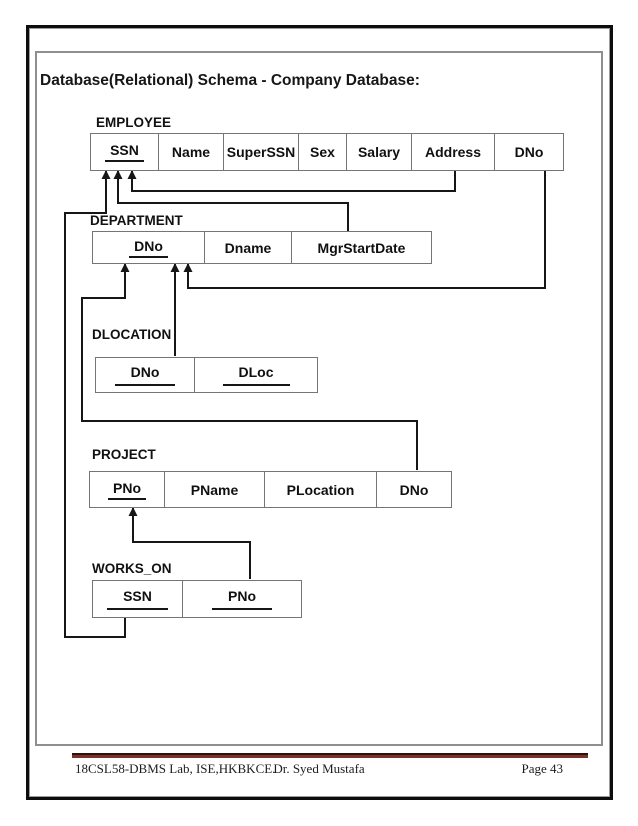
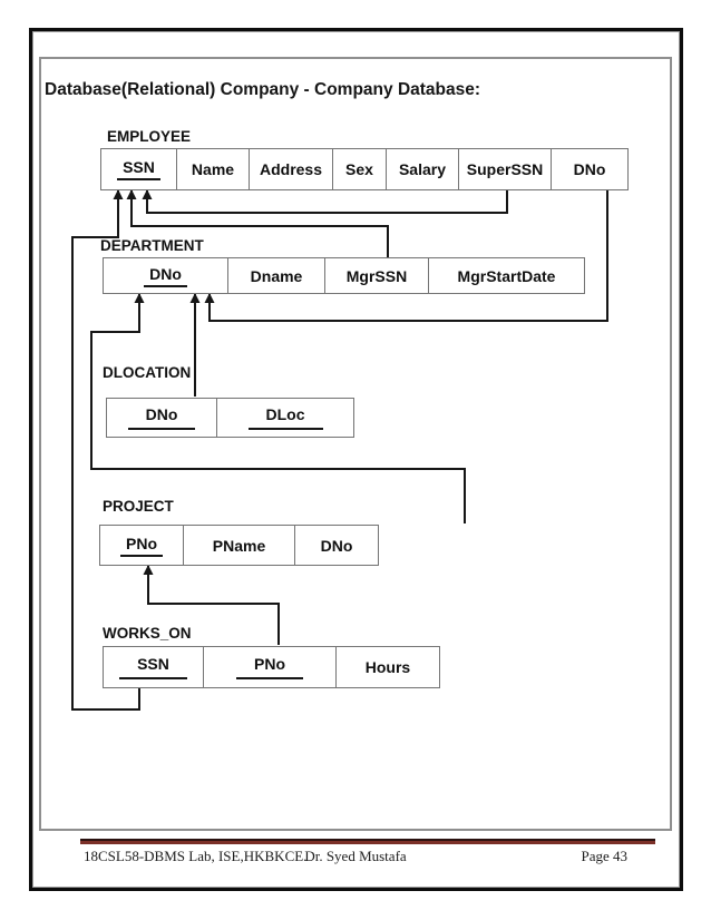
- Database(Relational) Schema - Company Database:
+ Database(Relational) Company - Company Database:
  EMPLOYEE
  SSN
  Name
- SuperSSN
+ Address
  Sex
  Salary
- Address
+ SuperSSN
  DNo
  DEPARTMENT
  DNo
  Dname
+ MgrSSN
  MgrStartDate
  DLOCATION
  DNo
  DLoc
  PROJECT
  PNo
  PName
- PLocation
  DNo
  WORKS_ON
  SSN
  PNo
+ Hours
  18CSL58-DBMS Lab, ISE,HKBKCE.
  Dr. Syed Mustafa
  Page 43
